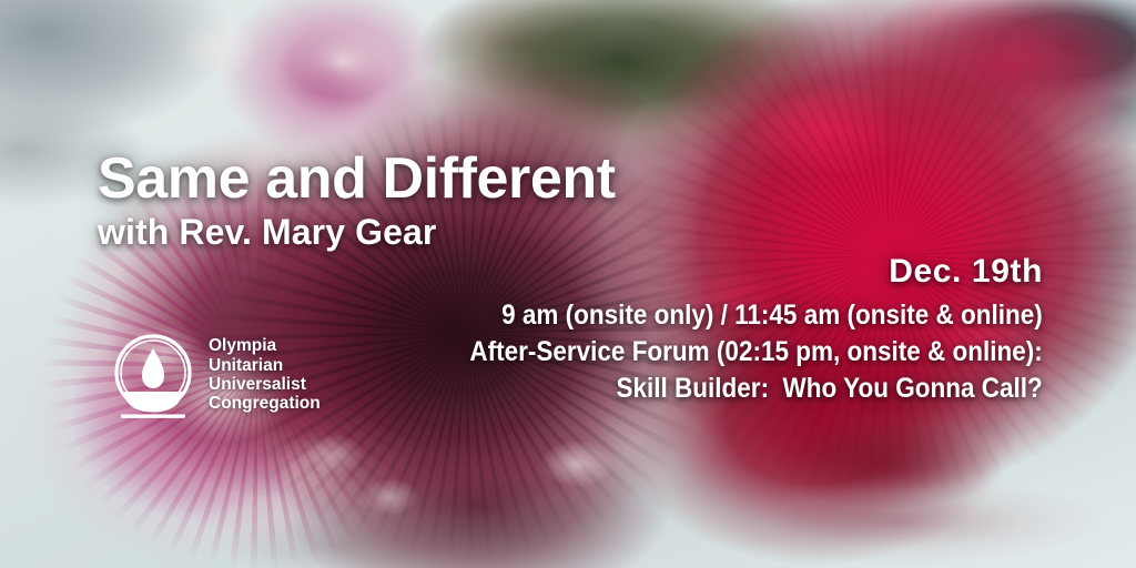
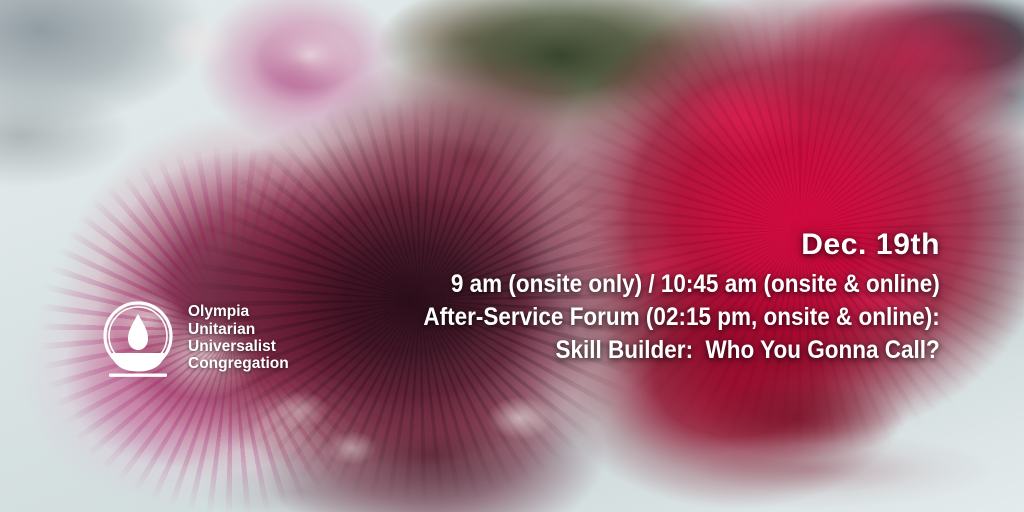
- Same and Different
- with Rev. Mary Gear
  Olympia
  Unitarian
  Universalist
  Congregation
  Dec. 19th
- 9 am (onsite only) / 11:45 am (onsite & online)
+ 9 am (onsite only) / 10:45 am (onsite & online)
  After-Service Forum (02:15 pm, onsite & online):
  Skill Builder: Who You Gonna Call?
